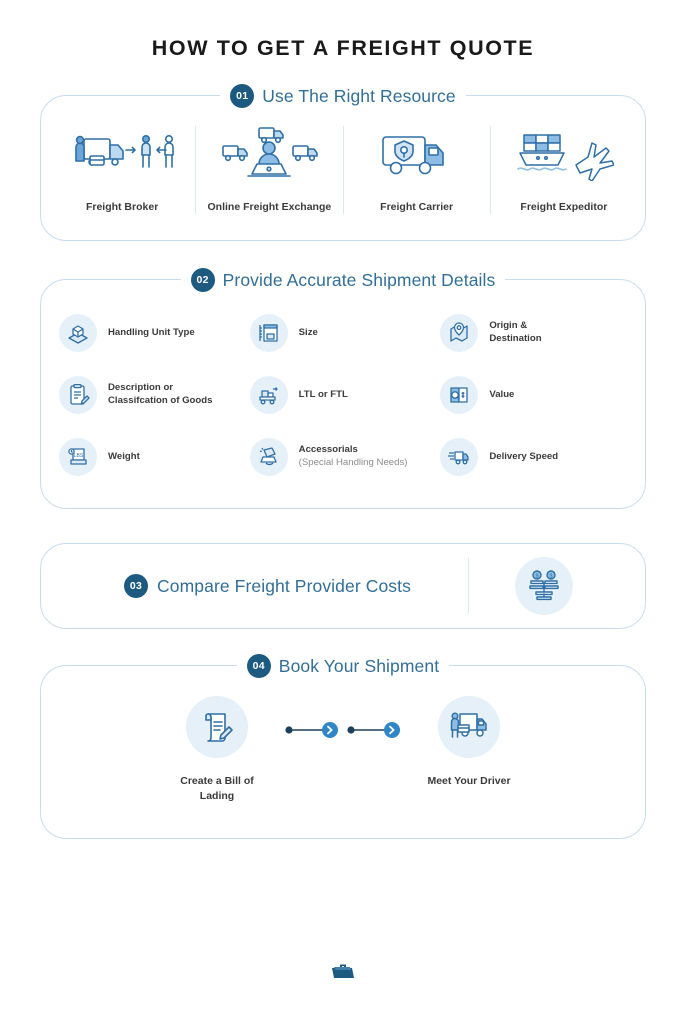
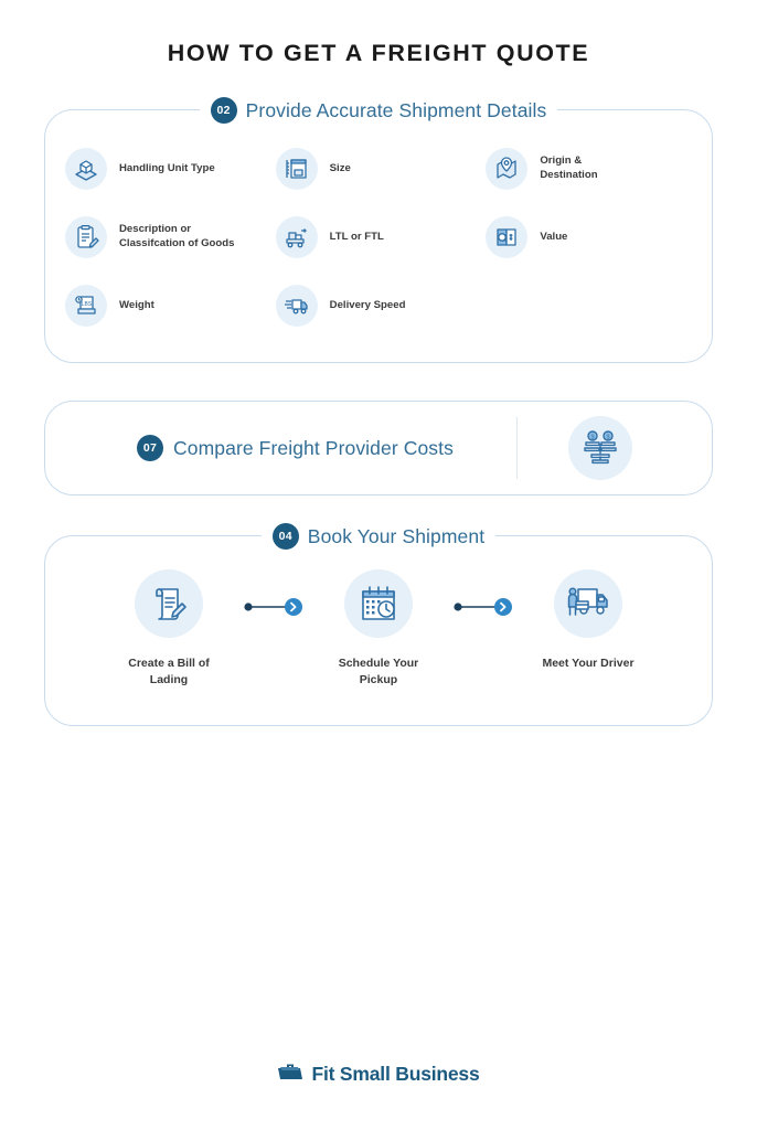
  HOW TO GET A FREIGHT QUOTE
- 01
- Use The Right Resource
- Freight Broker
- Online Freight Exchange
- Freight Carrier
- Freight Expeditor
  02
  Provide Accurate Shipment Details
  Handling Unit Type
  Size
  Origin &
  Destination
  Description or
  Classifcation of Goods
  LTL or FTL
  Value
  Weight
- Accessorials
- (Special Handling Needs)
  Delivery Speed
- 03
+ 07
  Compare Freight Provider Costs
  04
  Book Your Shipment
  Create a Bill of
  Lading
+ Schedule Your
+ Pickup
  Meet Your Driver
+ Fit Small Business
